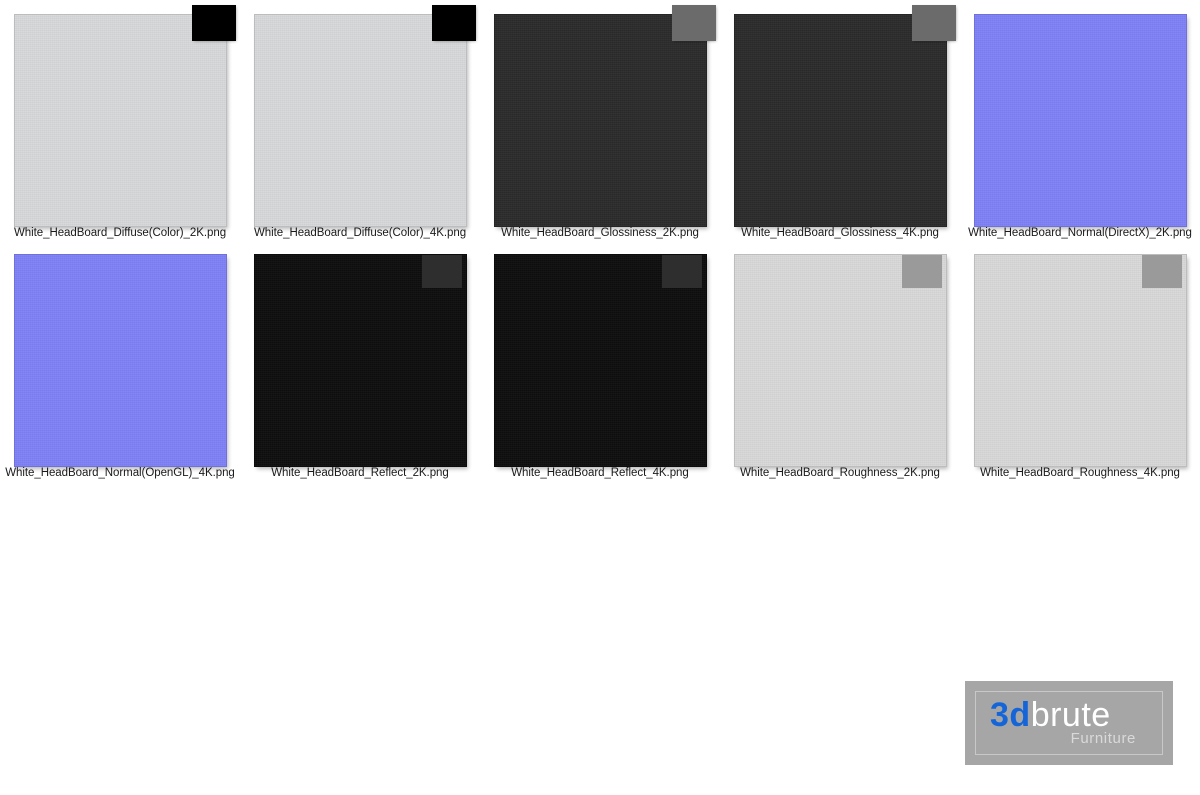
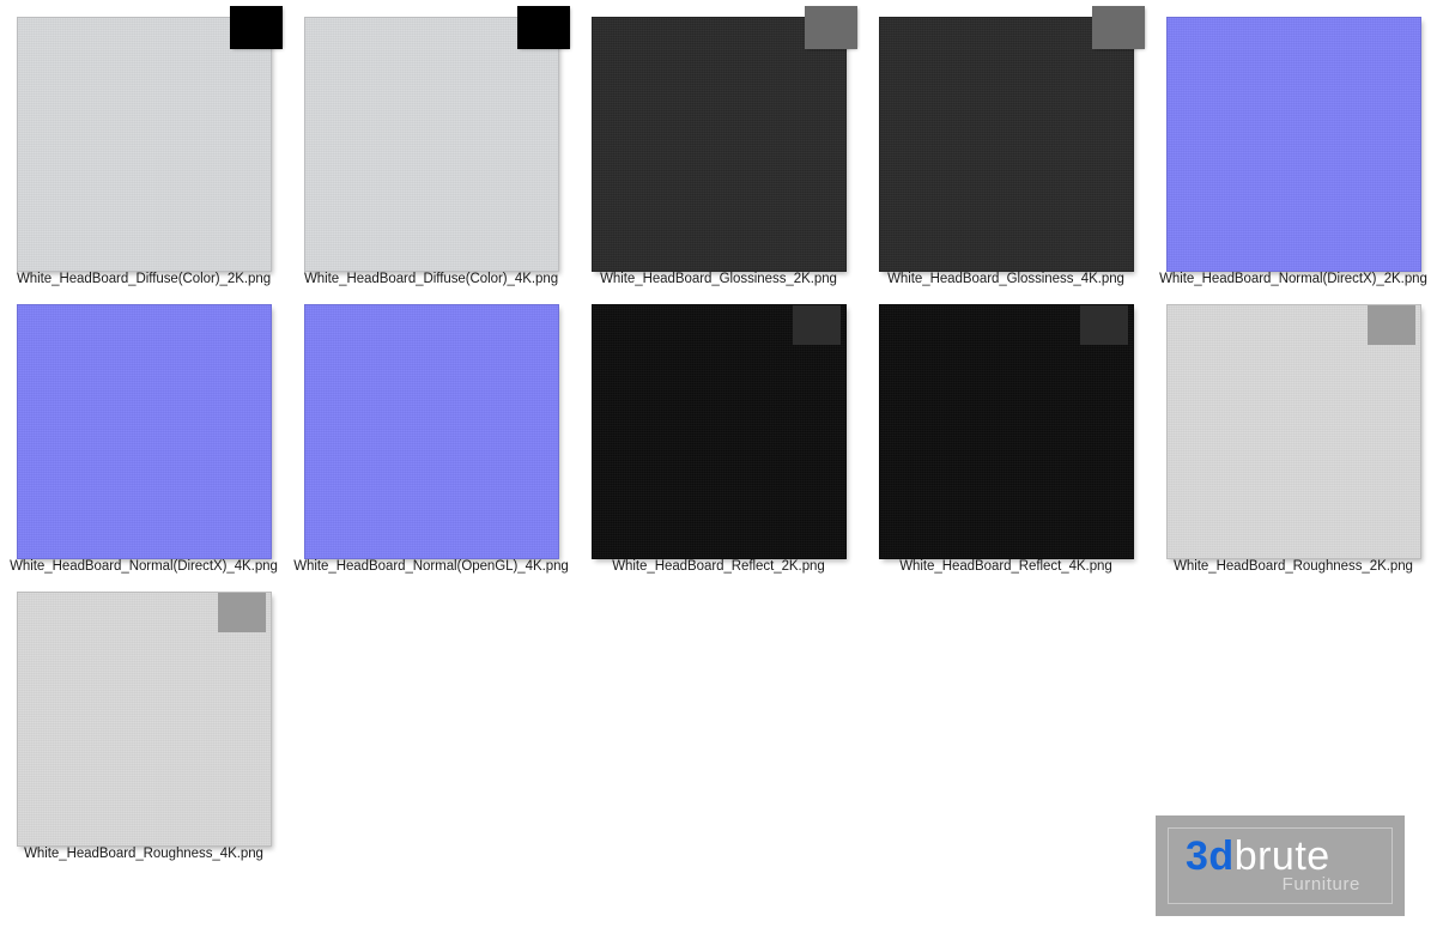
  White_HeadBoard_Diffuse(Color)_2K.png
  White_HeadBoard_Diffuse(Color)_4K.png
  White_HeadBoard_Glossiness_2K.png
  White_HeadBoard_Glossiness_4K.png
  White_HeadBoard_Normal(DirectX)_2K.png
+ White_HeadBoard_Normal(DirectX)_4K.png
  White_HeadBoard_Normal(OpenGL)_4K.png
  White_HeadBoard_Reflect_2K.png
  White_HeadBoard_Reflect_4K.png
  White_HeadBoard_Roughness_2K.png
  White_HeadBoard_Roughness_4K.png
  3dbrute
  Furniture
